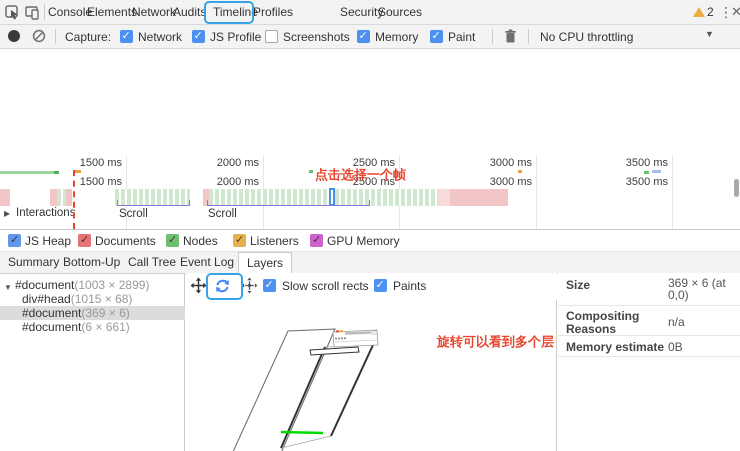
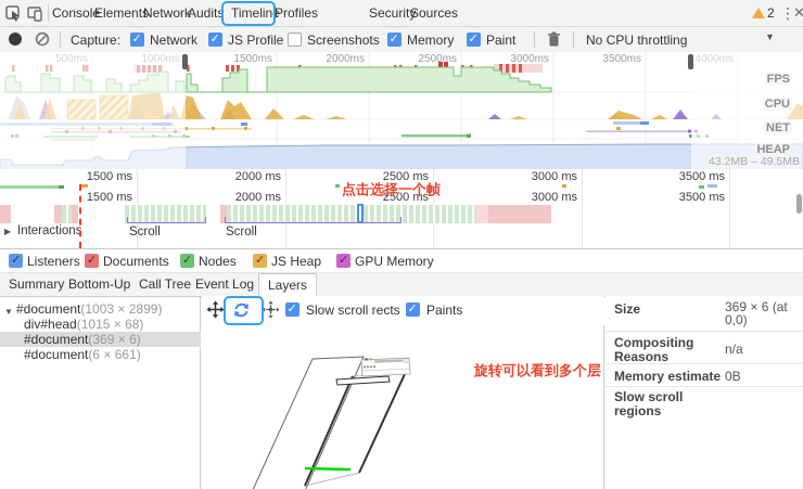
  Console
  Elements
  Network
  Audits
  Timeline
  Profiles
  Security
  Sources
  2
  ⋮
  ✕
  Capture:
  Network
  JS Profile
  Screenshots
  Memory
  Paint
  No CPU throttling
  ▼
+ 500ms
+ 1000ms
+ 1500ms
+ 2000ms
+ 2500ms
+ 3000ms
+ 3500ms
+ 4000ms
+ FPS
+ CPU
+ NET
+ HEAP
+ 43.2MB – 49.5MB
  1500 ms
  2000 ms
  2500 ms
  3000 ms
  3500 ms
  1500 ms
  2000 ms
  2500 ms
  3000 ms
  3500 ms
  Scroll
  Scroll
  ▶
  Interactions
  点击选择一个帧
- JS Heap
+ Listeners
  Documents
  Nodes
- Listeners
+ JS Heap
  GPU Memory
  Summary
  Bottom-Up
  Call Tree
  Event Log
  Layers
  ▼
  #document(1003 × 2899)
  div#head(1015 × 68)
  #document(369 × 6)
  #document(6 × 661)
  Slow scroll rects
  Paints
  旋转可以看到多个层
  Size
  369 × 6 (at 0,0)
  Compositing Reasons
  n/a
  Memory estimate
  0B
+ Slow scroll regions
